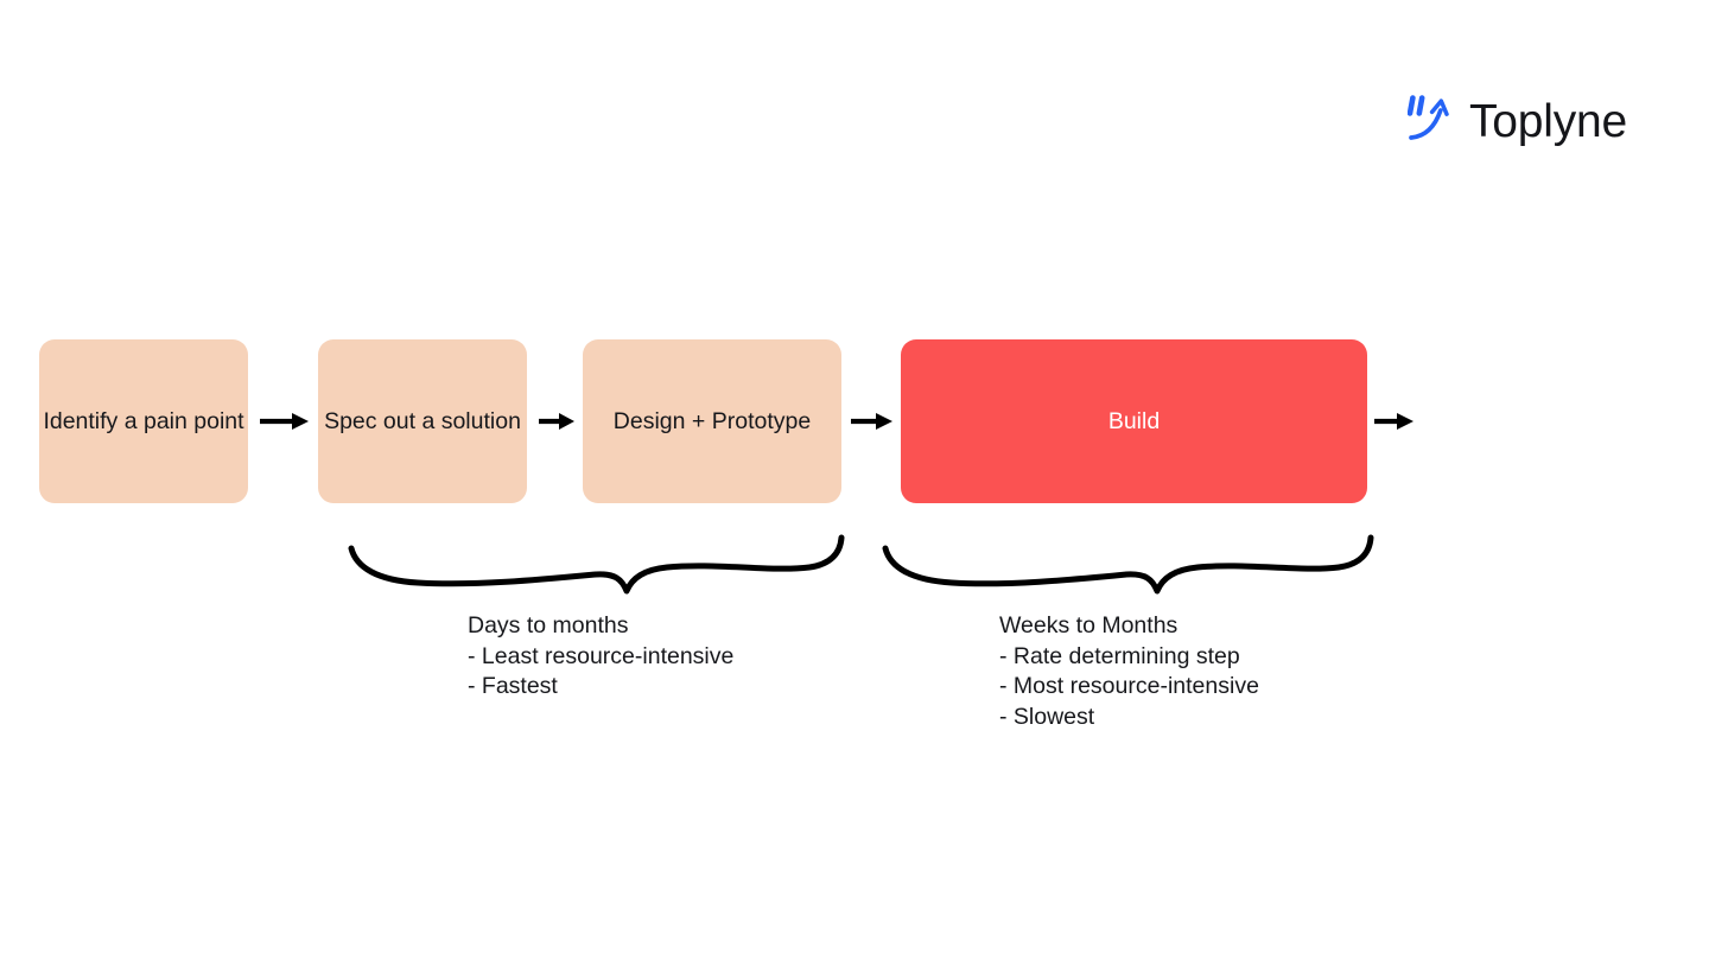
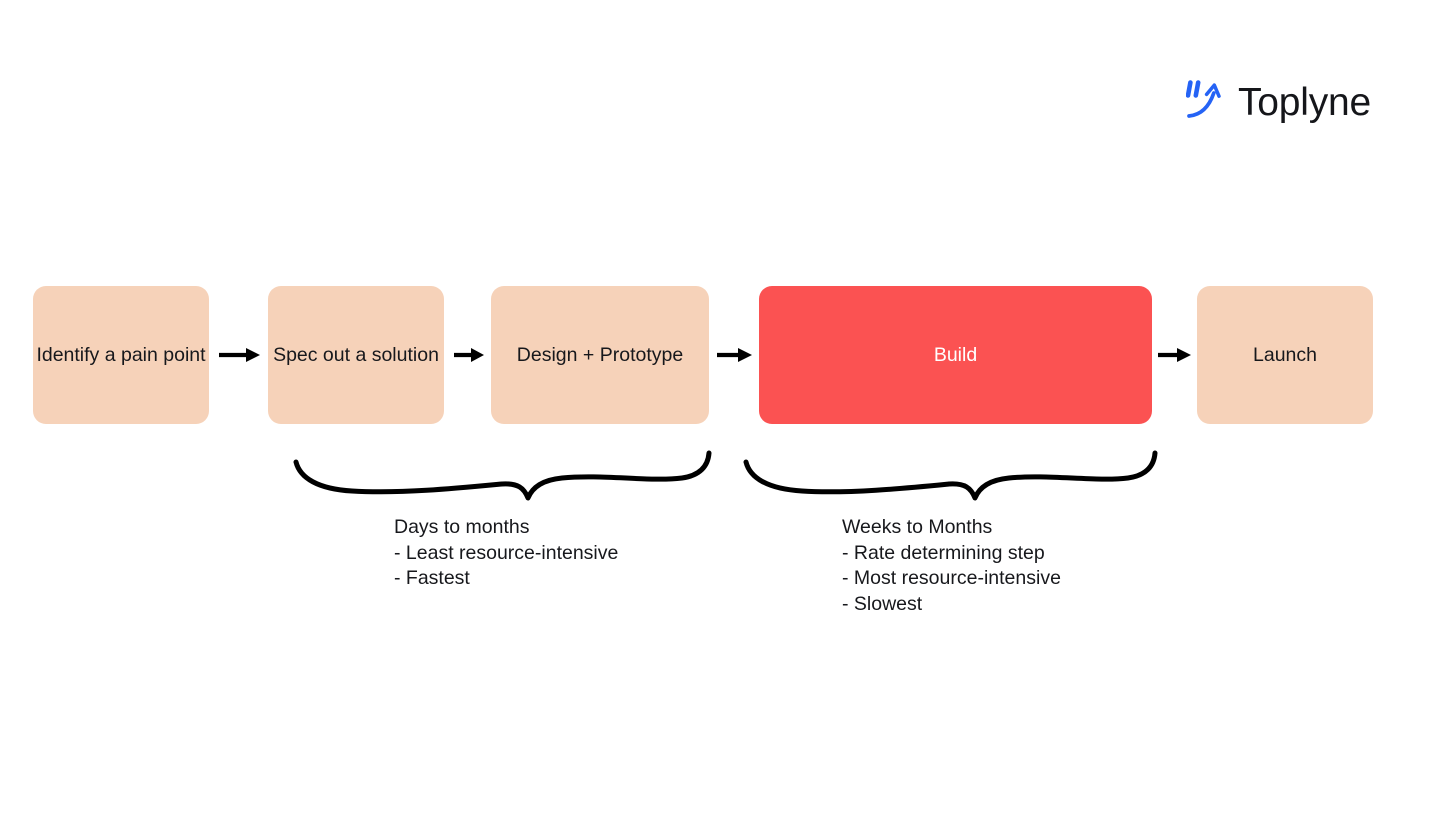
  Toplyne
  Identify a pain point
  Spec out a solution
  Design + Prototype
  Build
+ Launch
  Days to months
  - Least resource-intensive
  - Fastest
  Weeks to Months
  - Rate determining step
  - Most resource-intensive
  - Slowest
